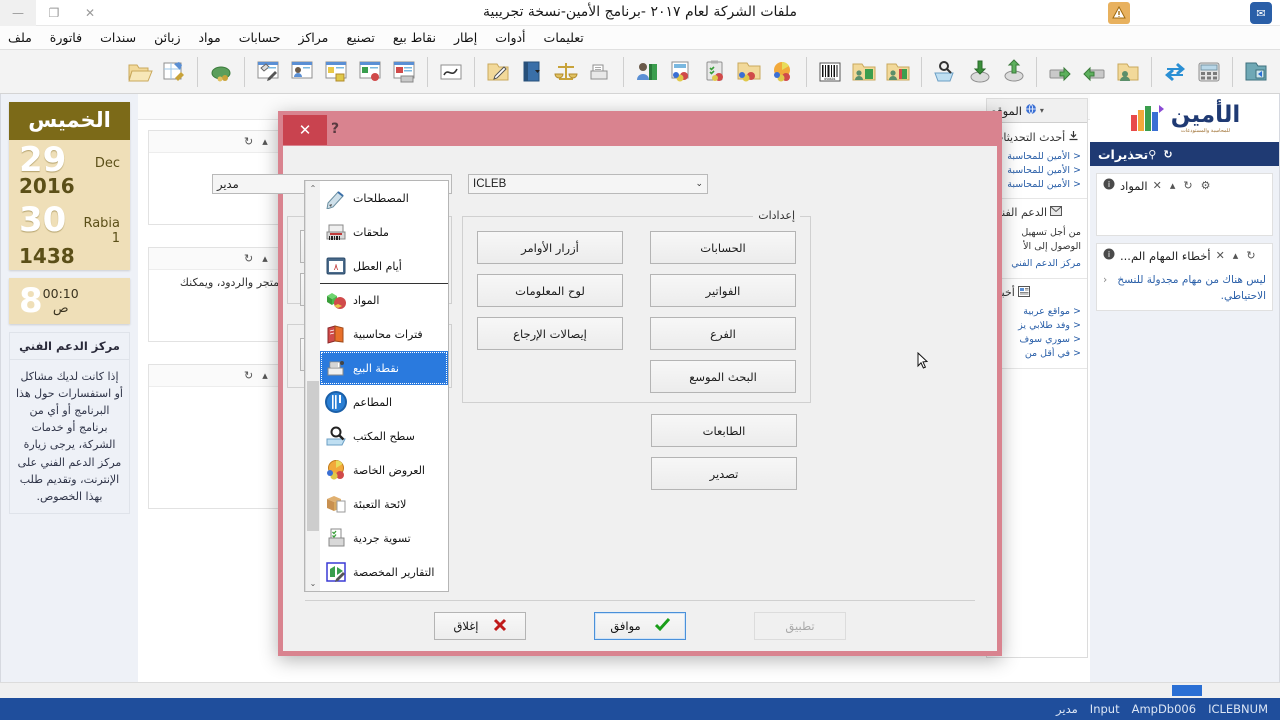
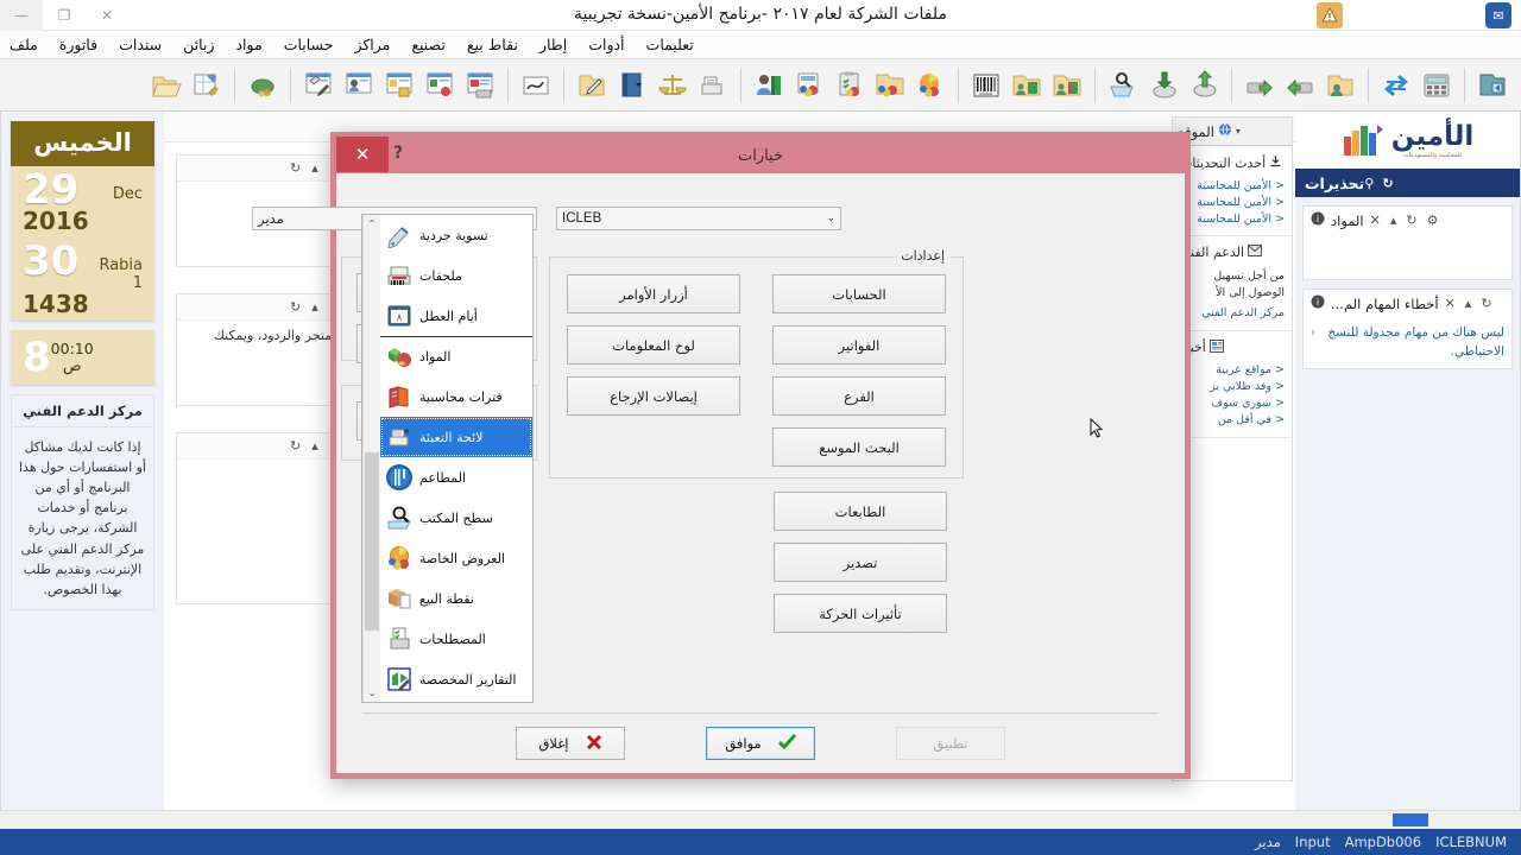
  ✕
  ❐
  —
  ملفات الشركة لعام ٢٠١٧ -برنامج الأمين-نسخة تجريبية
  ✉
  ملف
  فاتورة
  سندات
  زبائن
  مواد
  حسابات
  مراكز
  تصنيع
  نقاط بيع
  إطار
  أدوات
  تعليمات
  الخميس
  29
  Dec
  2016
  30
  Rabia 1
  1438
  8
  00:10
  ص
  مركز الدعم الفني
  إذا كانت لديك مشاكل أو استفسارات حول هذا البرنامج أو أي من برنامج أو خدمات الشركة، يرجى زيارة مركز الدعم الفني على الإنترنت، وتقديم طلب بهذا الخصوص.
  ▴
  ↻
  ▴
  ↻
  متجر والردود، ويمكنك
  ▴
  ↻
  ▾
  أحدث التحديثا
  < الأمين للمحاسبة
  < الأمين للمحاسبة
  < الأمين للمحاسبة
  الدعم الفن
  من أجل تسهيل الوصول إلى الأ
  مركز الدعم الفني
  < مواقع عربية
  < وفد طلابي يز
  < سوري سوف
  < في أقل من
  الأمين
  تحذيرات
  ↻
  ⚲
  i
  المواد
  ⚙
  ↻
  ▴
  ✕
  i
  أخطاء المهام الم...
  ↻
  ▴
  ✕
  ‹
  ليس هناك من مهام مجدولة للنسخ الاحتياطي.
+ خيارات
  ?
  ✕
  ⌄
  ICLEB
  مدير
  إعدادات
  الحسابات
  الفواتير
  الفرع
  البحث الموسع
  أزرار الأوامر
  لوح المعلومات
  إيصالات الإرجاع
  الطابعات
  تصدير
+ تأثيرات الحركة
  ⌃
  ⌄
- المصطلحات
+ تسوية جردية
  ملحقات
  ٨
  أيام العطل
  المواد
  فترات محاسبية
- نقطة البيع
+ لائحة التعبئة
  المطاعم
  سطح المكتب
  العروض الخاصة
- لائحة التعبئة
+ نقطة البيع
- تسوية جردية
+ المصطلحات
  التقارير المخصصة
  تطبيق
  موافق
  إغلاق
  NUM
  ICLEB
  AmpDb006
  Input
  مدير
